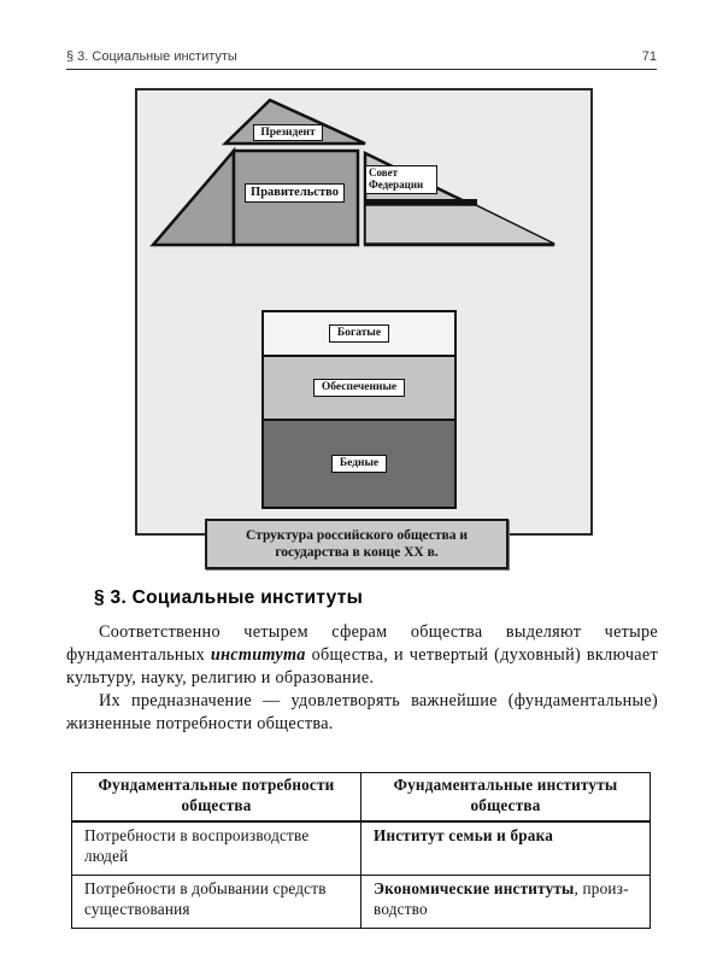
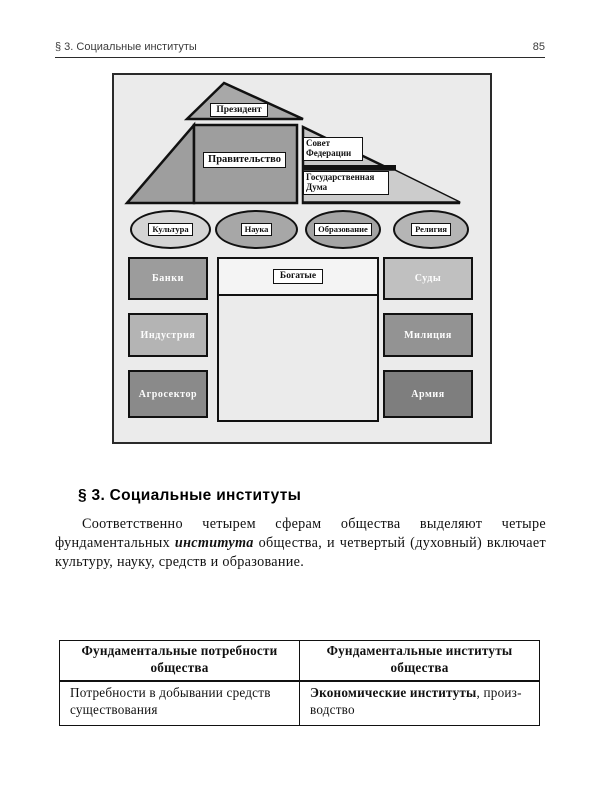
  § 3. Социальные институты
- 71
+ 85
  Президент
  Правительство
  Совет Федерации
+ Государственная Дума
+ Культура
+ Наука
+ Образование
+ Религия
+ Банки
+ Индустрия
+ Агросектор
+ Суды
+ Милиция
+ Армия
  Богатые
- Обеспеченные
- Бедные
- Структура российского общества и государства в конце XX в.
  § 3. Социальные институты
- Соответственно четырем сферам общества выделяют четыре фундаментальных института общества, и четвертый (духовный) включает культуру, науку, религию и образование.
+ Соответственно четырем сферам общества выделяют четыре фундаментальных института общества, и четвертый (духовный) включает культуру, науку, средств и образование.
- Их предназначение — удовлетворять важнейшие (фундаменталь­ные) жизненные потребности общества.
  Фундаментальные потребности общества	Фундаментальные институты общества
- Потребности в воспроизводстве людей	Институт семьи и брака
  Потребности в добывании средств существования	Экономические институты, произ­одство
